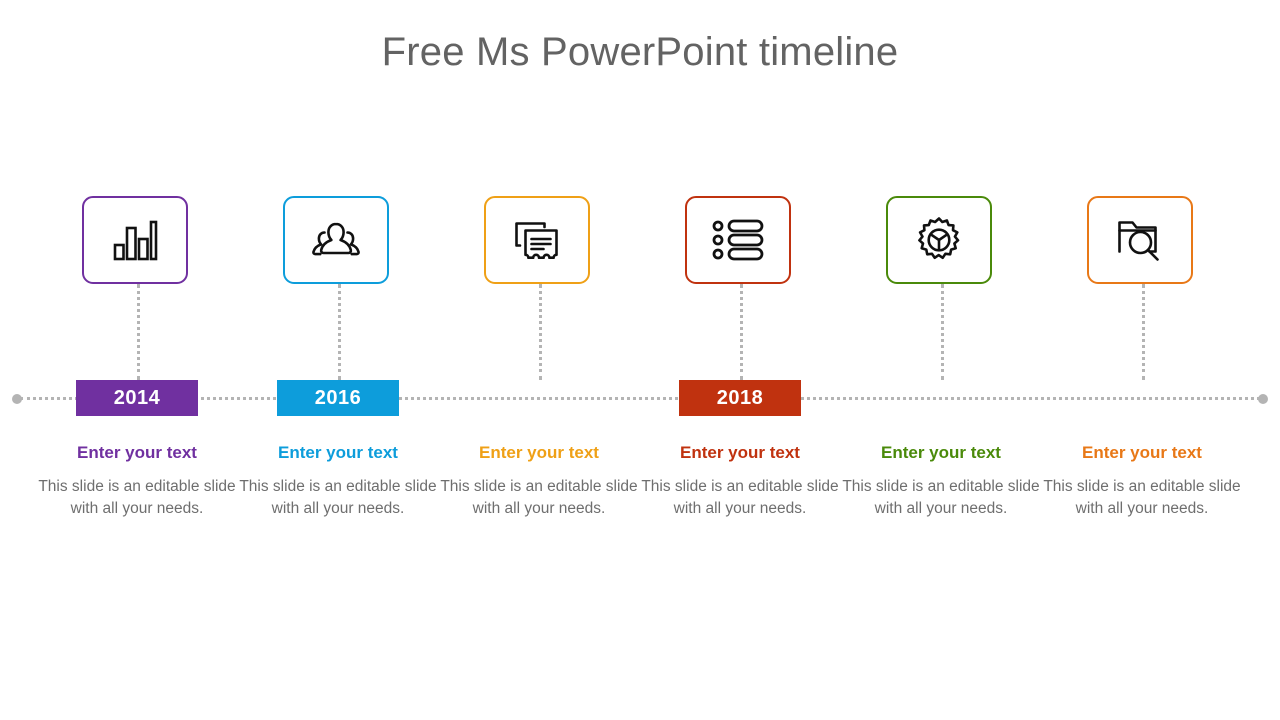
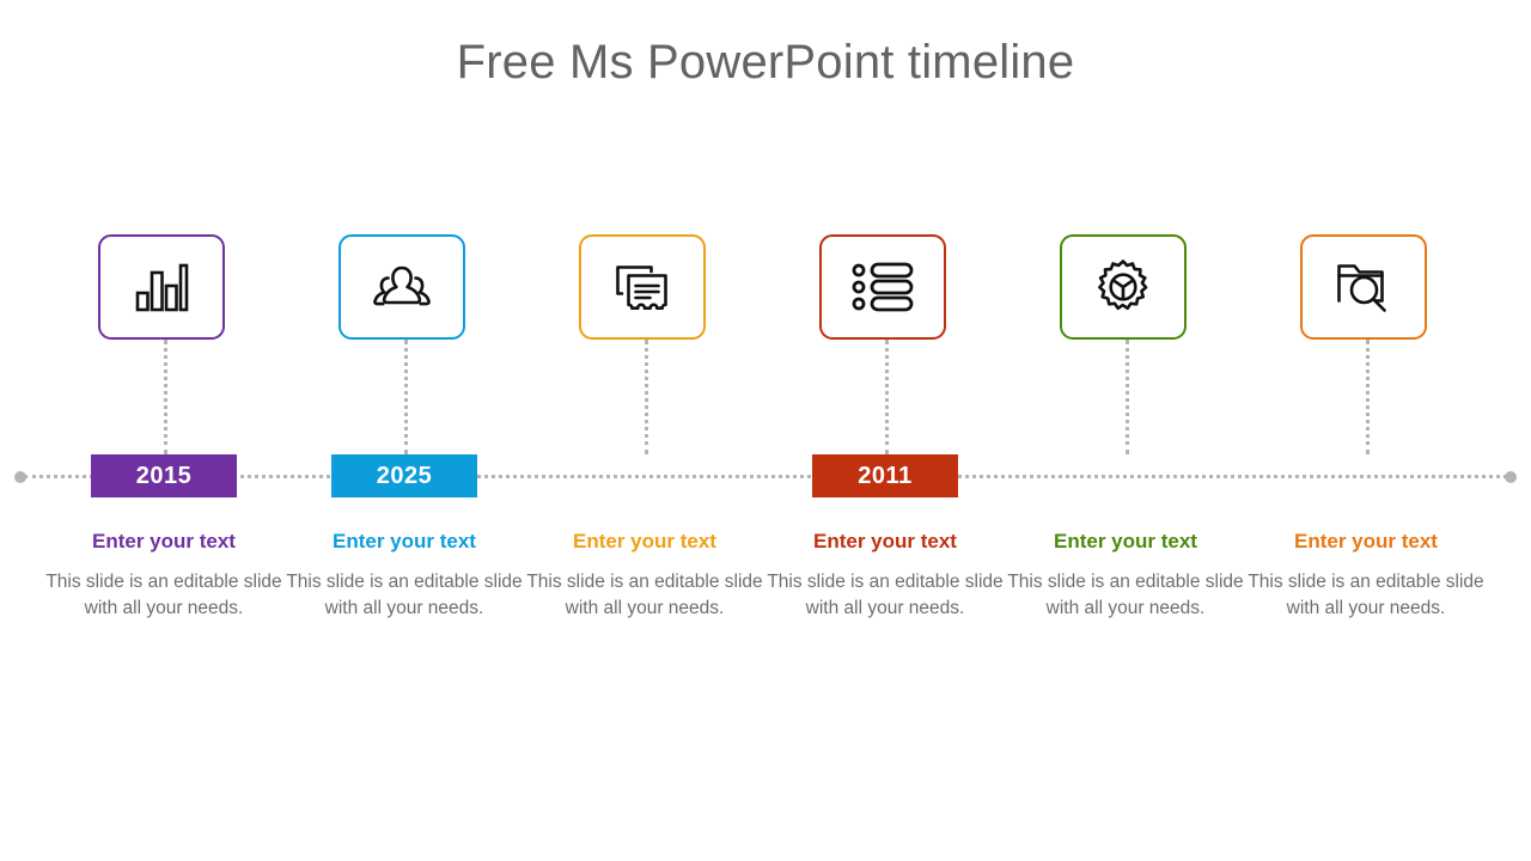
  Free Ms PowerPoint timeline
- 2014
+ 2015
  Enter your text
  This slide is an editable slide with all your needs.
- 2016
+ 2025
  Enter your text
  This slide is an editable slide with all your needs.
  Enter your text
  This slide is an editable slide with all your needs.
- 2018
+ 2011
  Enter your text
  This slide is an editable slide with all your needs.
  Enter your text
  This slide is an editable slide with all your needs.
  Enter your text
  This slide is an editable slide with all your needs.
